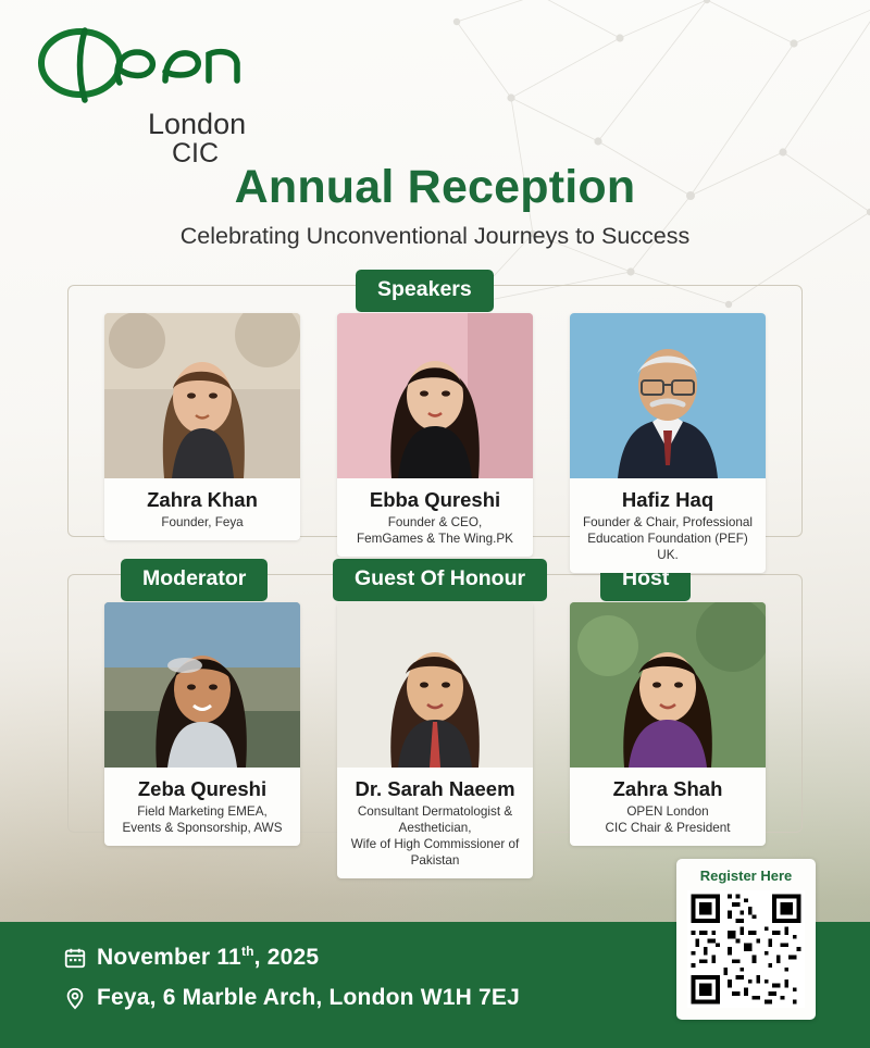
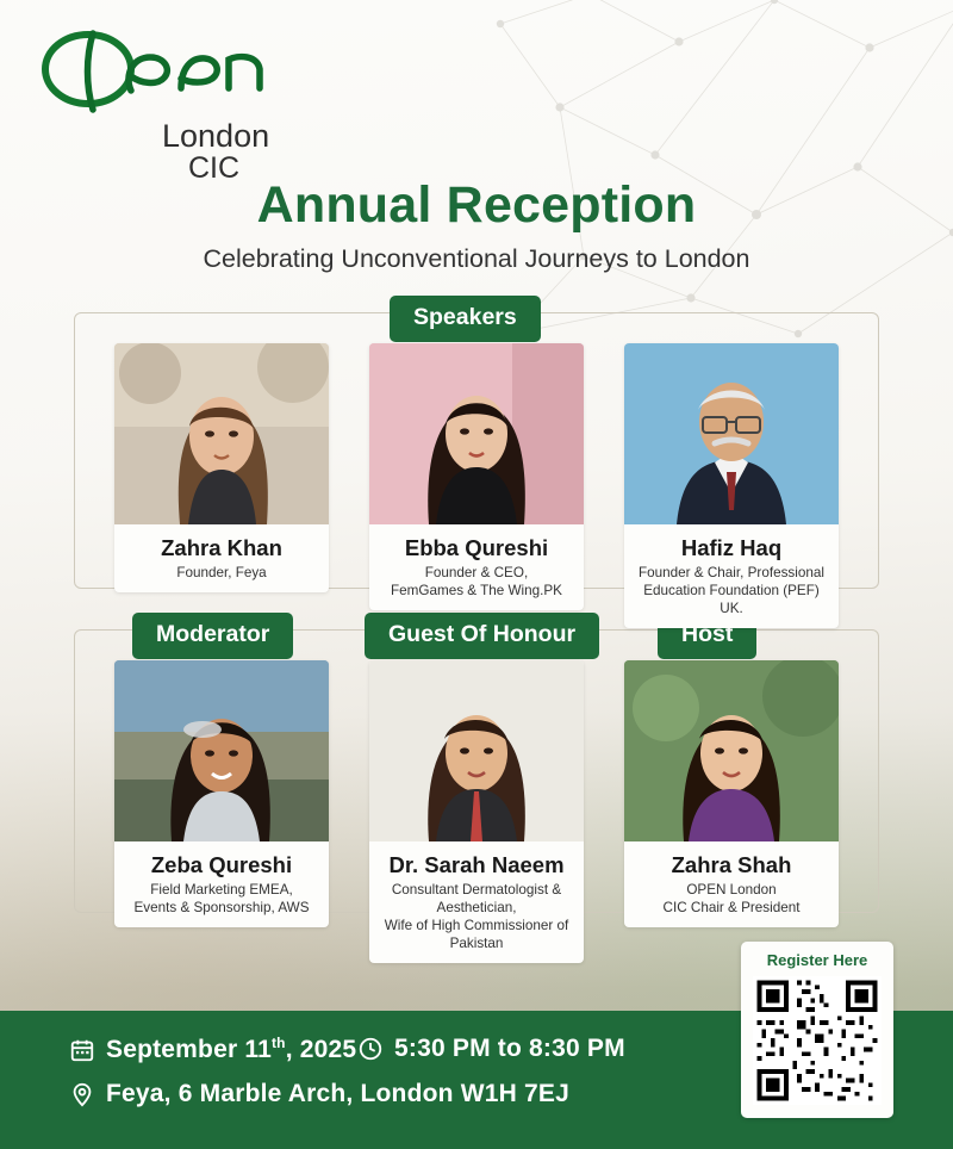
  London
  CIC
  Annual Reception
- Celebrating Unconventional Journeys to Success
+ Celebrating Unconventional Journeys to London
  Speakers
  Moderator
  Guest Of Honour
  Host
  Zahra Khan
  Founder, Feya
  Ebba Qureshi
  Founder & CEO,
  FemGames & The Wing.PK
  Hafiz Haq
  Founder & Chair, Professional
  Education Foundation (PEF) UK.
  Zeba Qureshi
  Field Marketing EMEA,
  Events & Sponsorship, AWS
  Dr. Sarah Naeem
  Consultant Dermatologist & Aesthetician,
  Wife of High Commissioner of Pakistan
  Zahra Shah
  OPEN London
  CIC Chair & President
  Register Here
- November 11th, 2025
+ September 11th, 2025
+ 5:30 PM to 8:30 PM
  Feya, 6 Marble Arch, London W1H 7EJ
